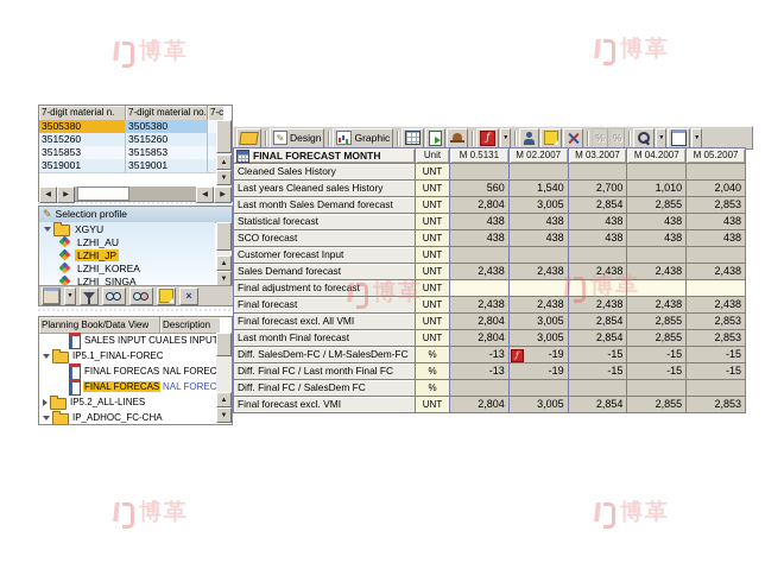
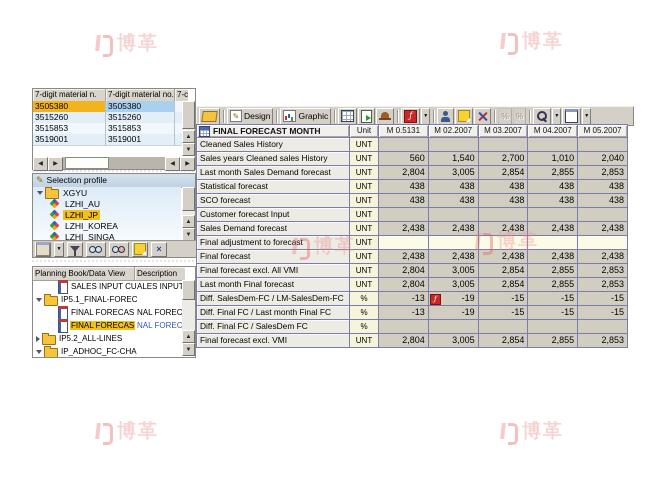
  7-digit material n.
  7-digit material no.
  7-c
  3505380
  3505380
  3515260
  3515260
  3515853
  3515853
  3519001
  3519001
  ✎
  Selection profile
  XGYU
  LZHI_AU
  LZHI_JP
  LZHI_KOREA
  LZHI_SINGA
  ×
  Planning Book/Data View
  Description
  SALES INPUT CU
  ALES INPU
  IP5.1_FINAL-FOREC
  FINAL FORECAS
  NAL FOREC
  FINAL FORECAS
  NAL FOREC
  IP5.2_ALL-LINES
  IP_ADHOC_FC-CHA
  ✎
  Design
  Graphic
  ƒ
  %
  %
  FINAL FORECAST MONTH
  Unit
  M 0.5131
  M 02.2007
  M 03.2007
  M 04.2007
  M 05.2007
  Cleaned Sales History
  UNT
- Last years Cleaned sales History
+ Sales years Cleaned sales History
  UNT
  560
  1,540
  2,700
  1,010
  2,040
  Last month Sales Demand forecast
  UNT
  2,804
  3,005
  2,854
  2,855
  2,853
  Statistical forecast
  UNT
  438
  438
  438
  438
  438
  SCO forecast
  UNT
  438
  438
  438
  438
  438
  Customer forecast Input
  UNT
  Sales Demand forecast
  UNT
  2,438
  2,438
  2,438
  2,438
  2,438
  Final adjustment to forecast
  UNT
  Final forecast
  UNT
  2,438
  2,438
  2,438
  2,438
  2,438
  Final forecast excl. All VMI
  UNT
  2,804
  3,005
  2,854
  2,855
  2,853
  Last month Final forecast
  UNT
  2,804
  3,005
  2,854
  2,855
  2,853
  Diff. SalesDem-FC / LM-SalesDem-FC
  %
  -13
  -19
  ƒ
  -15
  -15
  -15
  Diff. Final FC / Last month Final FC
  %
  -13
  -19
  -15
  -15
  -15
  Diff. Final FC / SalesDem FC
  %
  Final forecast excl. VMI
  UNT
  2,804
  3,005
  2,854
  2,855
  2,853
  博革
  博革
  博革
  博革
  博革
  博革
